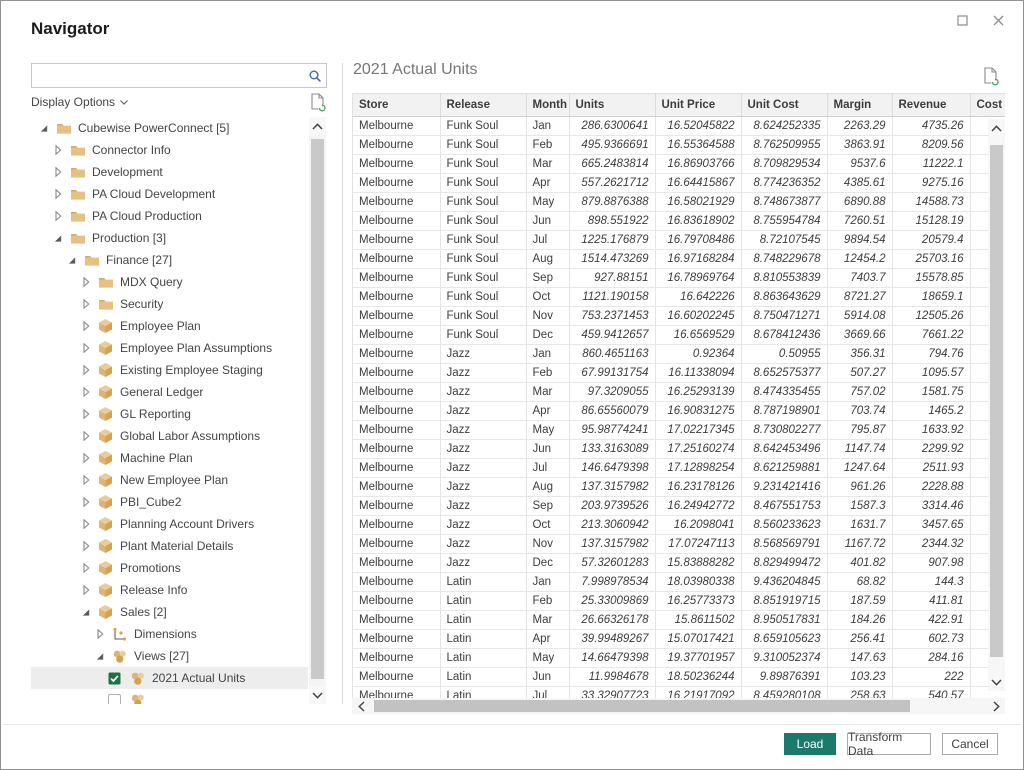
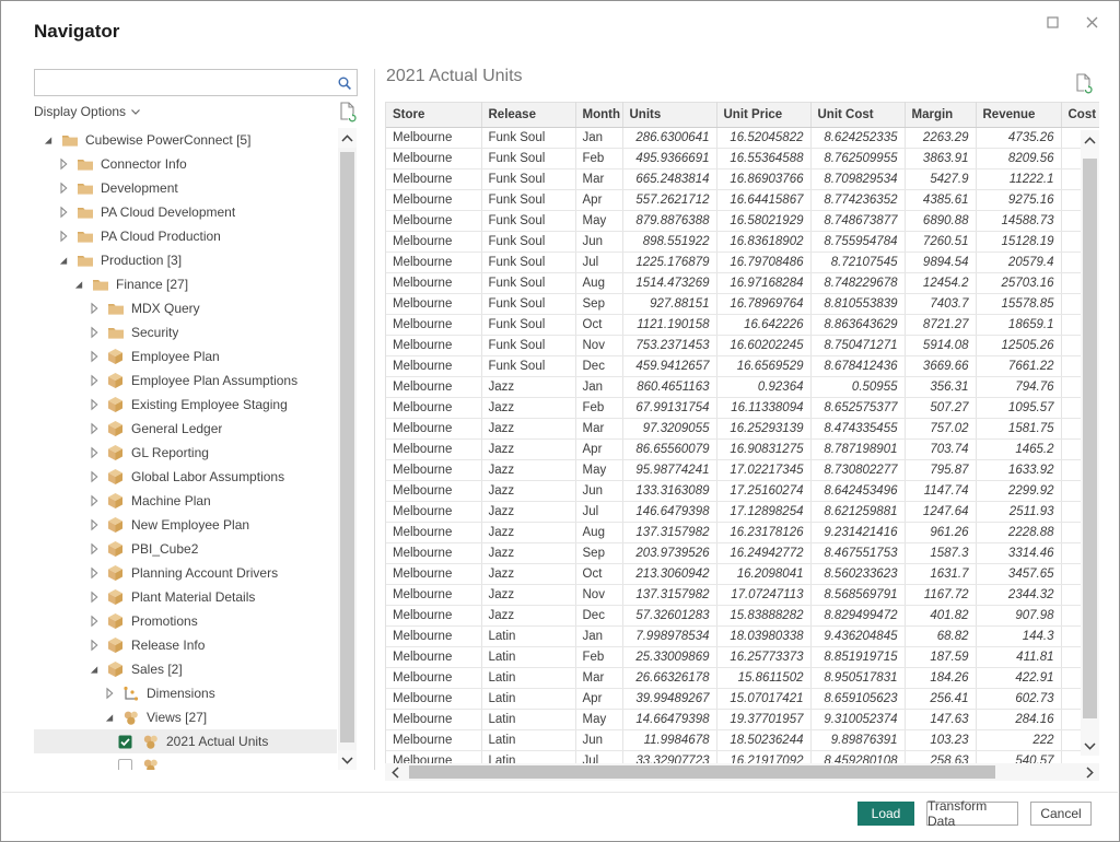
  Navigator
  Display Options
  Cubewise PowerConnect [5]
  Connector Info
  Development
  PA Cloud Development
  PA Cloud Production
  Production [3]
  Finance [27]
  MDX Query
  Security
  Employee Plan
  Employee Plan Assumptions
  Existing Employee Staging
  General Ledger
  GL Reporting
  Global Labor Assumptions
  Machine Plan
  New Employee Plan
  PBI_Cube2
  Planning Account Drivers
  Plant Material Details
  Promotions
  Release Info
  Sales [2]
  Dimensions
  Views [27]
  2021 Actual Units
  2021 Actual Units
  Store	Release	Month	Units	Unit Price	Unit Cost	Margin	Revenue	Cost
  Melbourne	Funk Soul	Jan	286.6300641	16.52045822	8.624252335	2263.29	4735.26
  Melbourne	Funk Soul	Feb	495.9366691	16.55364588	8.762509955	3863.91	8209.56
- Melbourne	Funk Soul	Mar	665.2483814	16.86903766	8.709829534	9537.6	11222.1
+ Melbourne	Funk Soul	Mar	665.2483814	16.86903766	8.709829534	5427.9	11222.1
  Melbourne	Funk Soul	Apr	557.2621712	16.64415867	8.774236352	4385.61	9275.16
  Melbourne	Funk Soul	May	879.8876388	16.58021929	8.748673877	6890.88	14588.73
  Melbourne	Funk Soul	Jun	898.551922	16.83618902	8.755954784	7260.51	15128.19
  Melbourne	Funk Soul	Jul	1225.176879	16.79708486	8.72107545	9894.54	20579.4
  Melbourne	Funk Soul	Aug	1514.473269	16.97168284	8.748229678	12454.2	25703.16
  Melbourne	Funk Soul	Sep	927.88151	16.78969764	8.810553839	7403.7	15578.85
  Melbourne	Funk Soul	Oct	1121.190158	16.642226	8.863643629	8721.27	18659.1
  Melbourne	Funk Soul	Nov	753.2371453	16.60202245	8.750471271	5914.08	12505.26
  Melbourne	Funk Soul	Dec	459.9412657	16.6569529	8.678412436	3669.66	7661.22
  Melbourne	Jazz	Jan	860.4651163	0.92364	0.50955	356.31	794.76
  Melbourne	Jazz	Feb	67.99131754	16.11338094	8.652575377	507.27	1095.57
  Melbourne	Jazz	Mar	97.3209055	16.25293139	8.474335455	757.02	1581.75
  Melbourne	Jazz	Apr	86.65560079	16.90831275	8.787198901	703.74	1465.2
  Melbourne	Jazz	May	95.98774241	17.02217345	8.730802277	795.87	1633.92
  Melbourne	Jazz	Jun	133.3163089	17.25160274	8.642453496	1147.74	2299.92
  Melbourne	Jazz	Jul	146.6479398	17.12898254	8.621259881	1247.64	2511.93
  Melbourne	Jazz	Aug	137.3157982	16.23178126	9.231421416	961.26	2228.88
  Melbourne	Jazz	Sep	203.9739526	16.24942772	8.467551753	1587.3	3314.46
  Melbourne	Jazz	Oct	213.3060942	16.2098041	8.560233623	1631.7	3457.65
  Melbourne	Jazz	Nov	137.3157982	17.07247113	8.568569791	1167.72	2344.32
  Melbourne	Jazz	Dec	57.32601283	15.83888282	8.829499472	401.82	907.98
  Melbourne	Latin	Jan	7.998978534	18.03980338	9.436204845	68.82	144.3
  Melbourne	Latin	Feb	25.33009869	16.25773373	8.851919715	187.59	411.81
  Melbourne	Latin	Mar	26.66326178	15.8611502	8.950517831	184.26	422.91
  Melbourne	Latin	Apr	39.99489267	15.07017421	8.659105623	256.41	602.73
  Melbourne	Latin	May	14.66479398	19.37701957	9.310052374	147.63	284.16
  Melbourne	Latin	Jun	11.9984678	18.50236244	9.89876391	103.23	222
  Melbourne	Latin	Jul	33.32907723	16.21917092	8.459280108	258.63	540.57
  Load
  Transform Data
  Cancel
